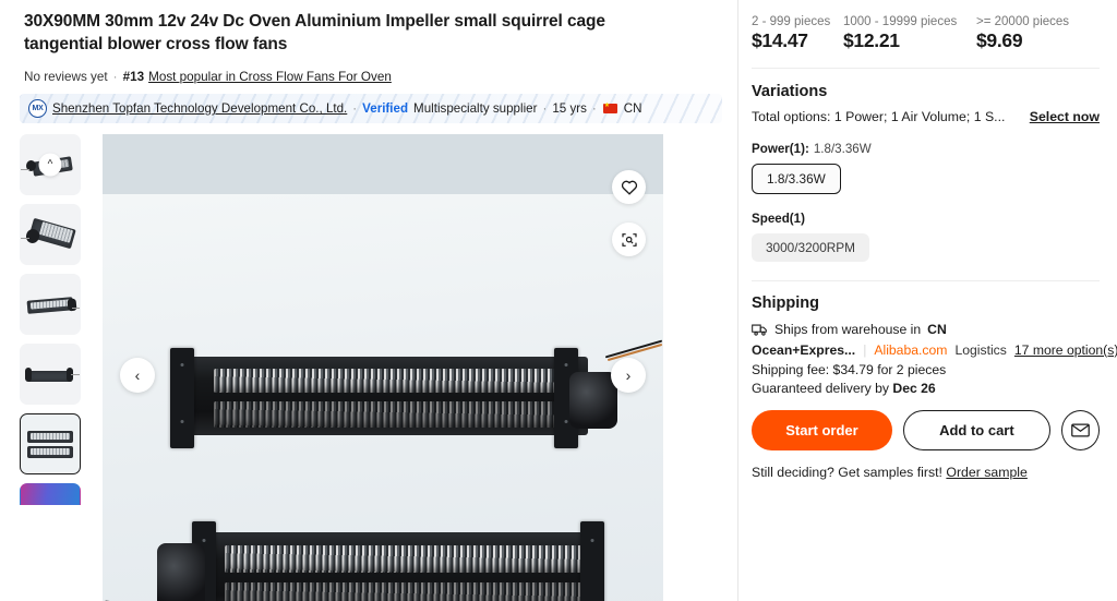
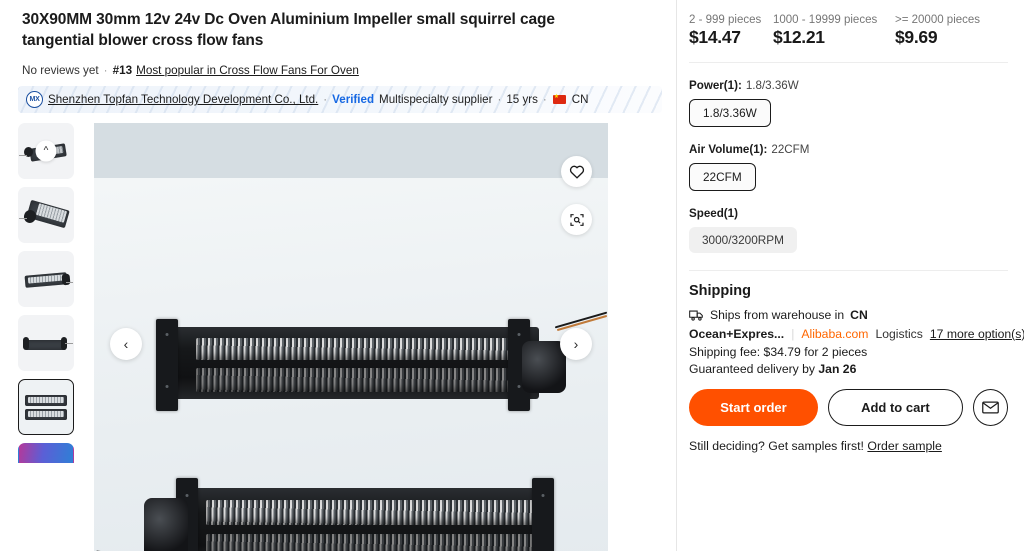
  30X90MM 30mm 12v 24v Dc Oven Aluminium Impeller small squirrel cage tangential blower cross flow fans
  No reviews yet
  ·
  #13
  Most popular in Cross Flow Fans For Oven
  Shenzhen Topfan Technology Development Co., Ltd.
  ·
  Verified
  Multispecialty supplier
  ·
  15 yrs
  ·
  CN
  ^
  ‹
  ›
  2 - 999 pieces
  $14.47
  1000 - 19999 pieces
  $12.21
  >= 20000 pieces
  $9.69
- Variations
- Total options: 1 Power; 1 Air Volume; 1 S...
- Select now
  Power(1): 1.8/3.36W
  1.8/3.36W
+ Air Volume(1): 22CFM
+ 22CFM
  Speed(1)
  3000/3200RPM
  Shipping
  Ships from warehouse in
  CN
  Ocean+Expres...
  |
  Alibaba.com
  Logistics
  17 more option(s)
  Shipping fee: $34.79 for 2 pieces
- Guaranteed delivery by Dec 26
+ Guaranteed delivery by Jan 26
  Start order
  Add to cart
  Still deciding? Get samples first! Order sample
